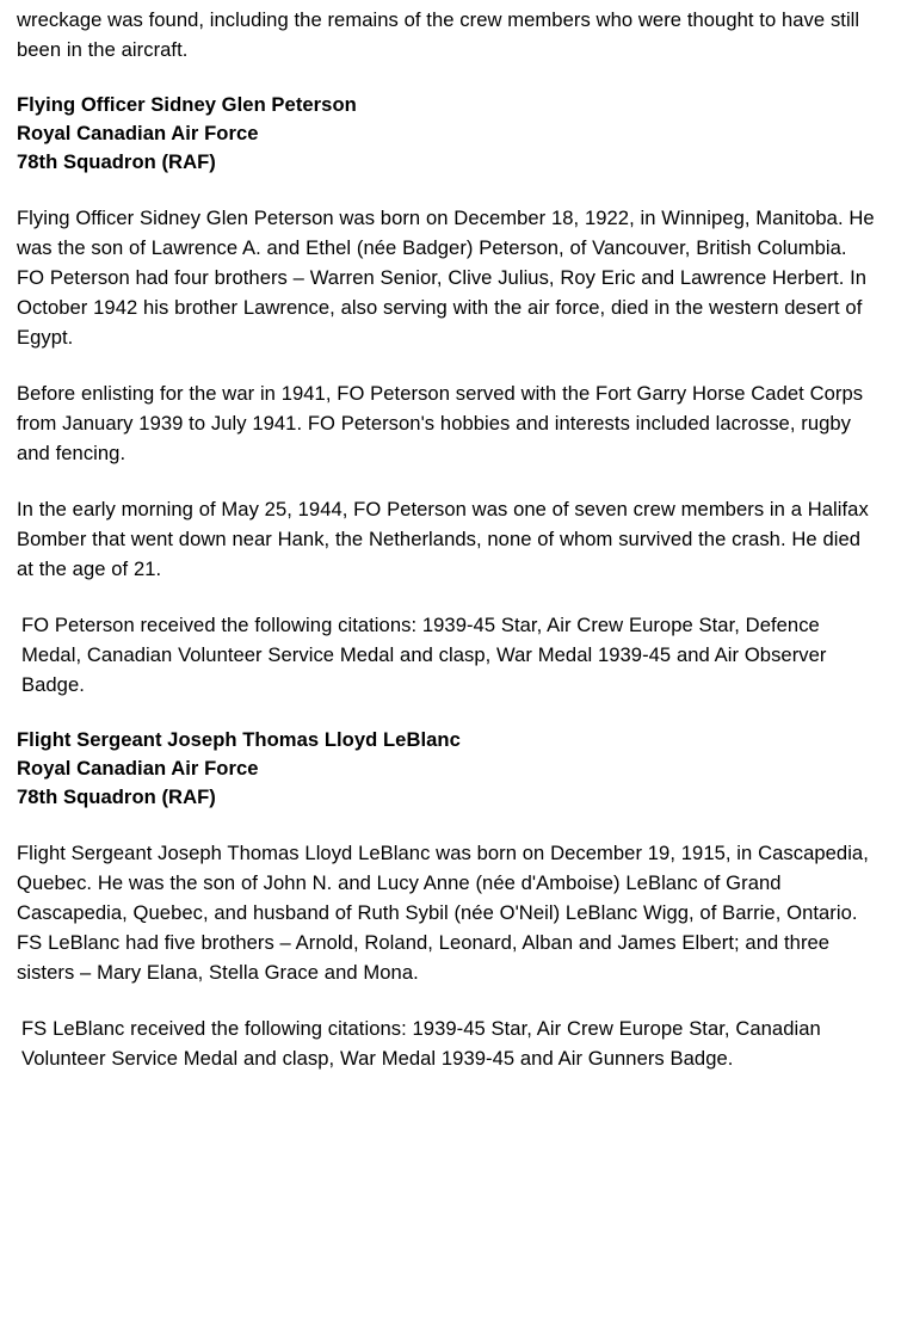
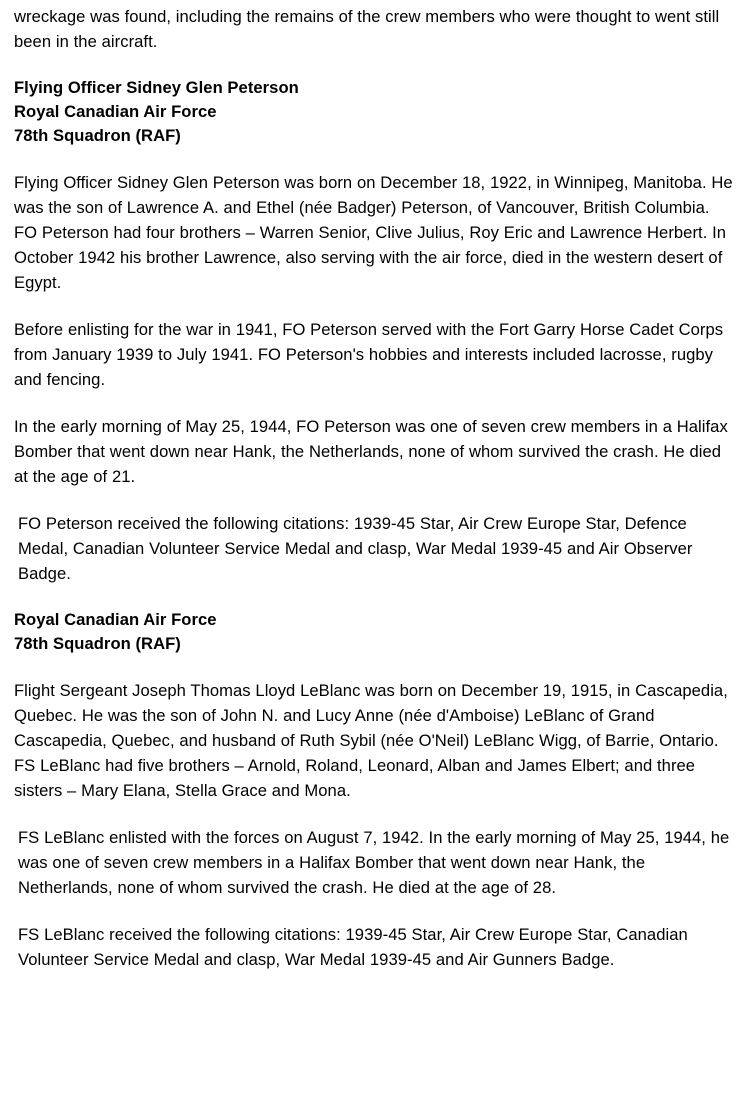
- wreckage was found, including the remains of the crew members who were thought to have still been in the aircraft.
+ wreckage was found, including the remains of the crew members who were thought to went still been in the aircraft.
  Flying Officer Sidney Glen Peterson
  Royal Canadian Air Force
  78th Squadron (RAF)
  Flying Officer Sidney Glen Peterson was born on December 18, 1922, in Winnipeg, Manitoba. He was the son of Lawrence A. and Ethel (née Badger) Peterson, of Vancouver, British Columbia. FO Peterson had four brothers – Warren Senior, Clive Julius, Roy Eric and Lawrence Herbert. In October 1942 his brother Lawrence, also serving with the air force, died in the western desert of Egypt.
  Before enlisting for the war in 1941, FO Peterson served with the Fort Garry Horse Cadet Corps from January 1939 to July 1941. FO Peterson's hobbies and interests included lacrosse, rugby and fencing.
  In the early morning of May 25, 1944, FO Peterson was one of seven crew members in a Halifax Bomber that went down near Hank, the Netherlands, none of whom survived the crash. He died at the age of 21.
  FO Peterson received the following citations: 1939-45 Star, Air Crew Europe Star, Defence Medal, Canadian Volunteer Service Medal and clasp, War Medal 1939-45 and Air Observer Badge.
- Flight Sergeant Joseph Thomas Lloyd LeBlanc
  Royal Canadian Air Force
  78th Squadron (RAF)
  Flight Sergeant Joseph Thomas Lloyd LeBlanc was born on December 19, 1915, in Cascapedia, Quebec. He was the son of John N. and Lucy Anne (née d'Amboise) LeBlanc of Grand Cascapedia, Quebec, and husband of Ruth Sybil (née O'Neil) LeBlanc Wigg, of Barrie, Ontario. FS LeBlanc had five brothers – Arnold, Roland, Leonard, Alban and James Elbert; and three sisters – Mary Elana, Stella Grace and Mona.
+ FS LeBlanc enlisted with the forces on August 7, 1942. In the early morning of May 25, 1944, he was one of seven crew members in a Halifax Bomber that went down near Hank, the Netherlands, none of whom survived the crash. He died at the age of 28.
  FS LeBlanc received the following citations: 1939-45 Star, Air Crew Europe Star, Canadian Volunteer Service Medal and clasp, War Medal 1939-45 and Air Gunners Badge.
